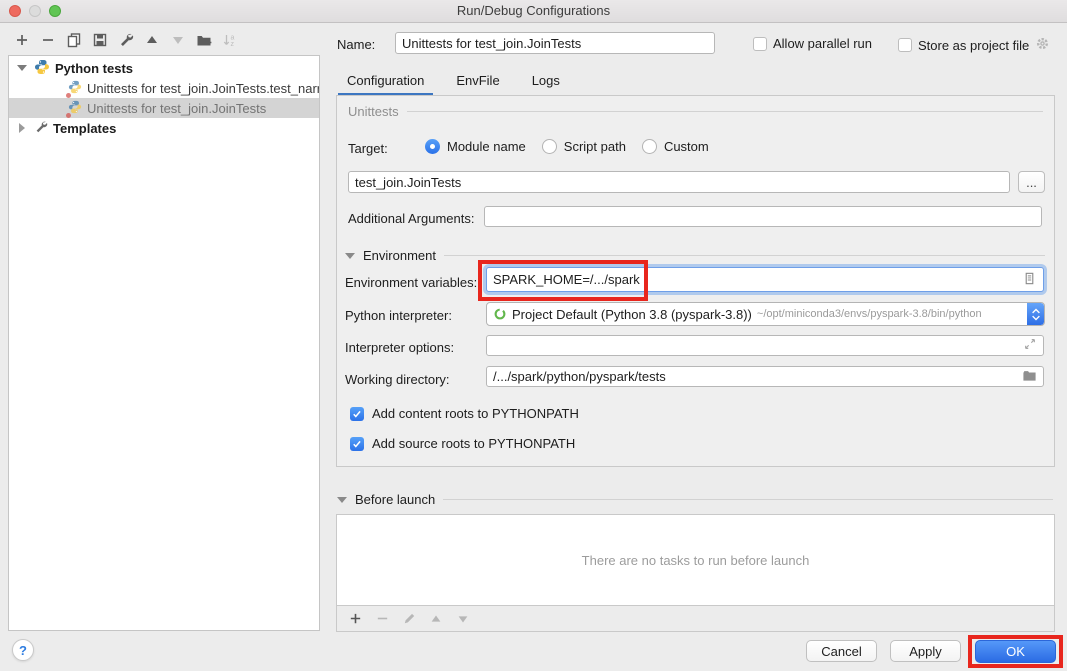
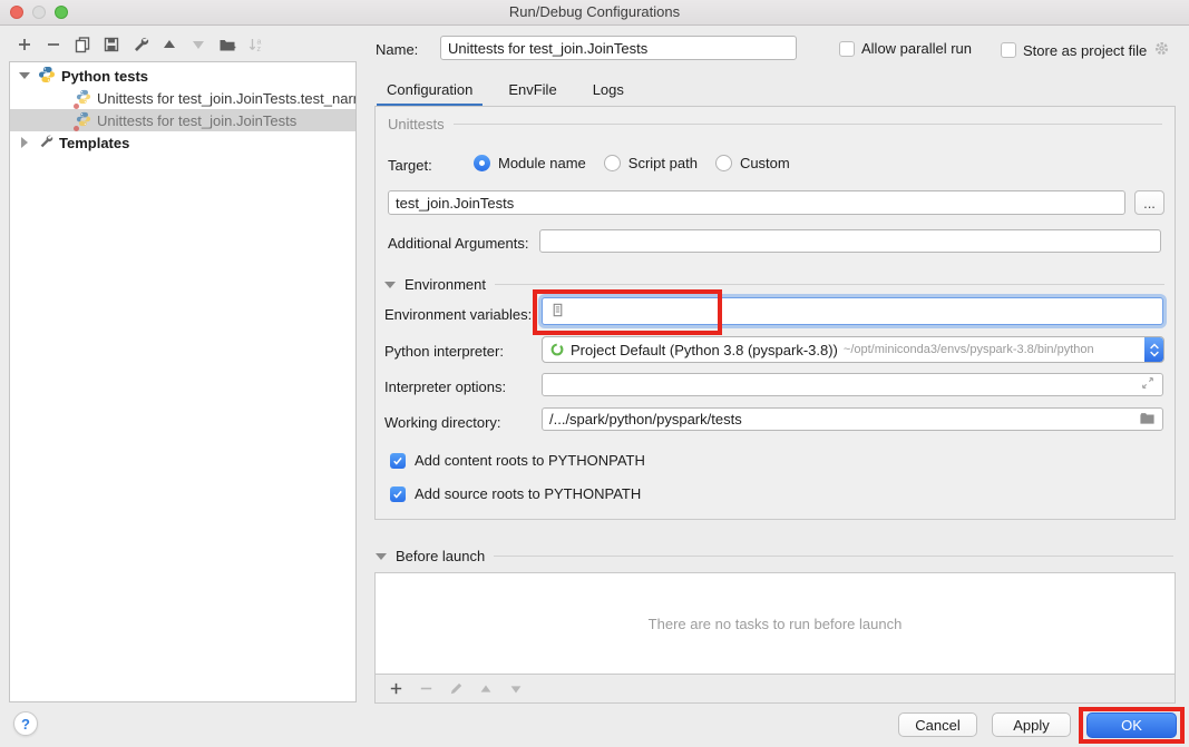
  Run/Debug Configurations
  Python tests
  Unittests for test_join.JoinTests.test_narr
  Unittests for test_join.JoinTests
  Templates
  Name:
  Unittests for test_join.JoinTests
  Allow parallel run
  Store as project file
  Configuration
  EnvFile
  Logs
  Unittests
  Target:
  Module name
  Script path
  Custom
  test_join.JoinTests
  ...
  Additional Arguments:
  Environment
  Environment variables:
- SPARK_HOME=/.../spark
  Python interpreter:
  Project Default (Python 3.8 (pyspark-3.8))
  ~/opt/miniconda3/envs/pyspark-3.8/bin/python
  Interpreter options:
  Working directory:
  /.../spark/python/pyspark/tests
  Add content roots to PYTHONPATH
  Add source roots to PYTHONPATH
  Before launch
  There are no tasks to run before launch
  ?
  Cancel
  Apply
  OK
